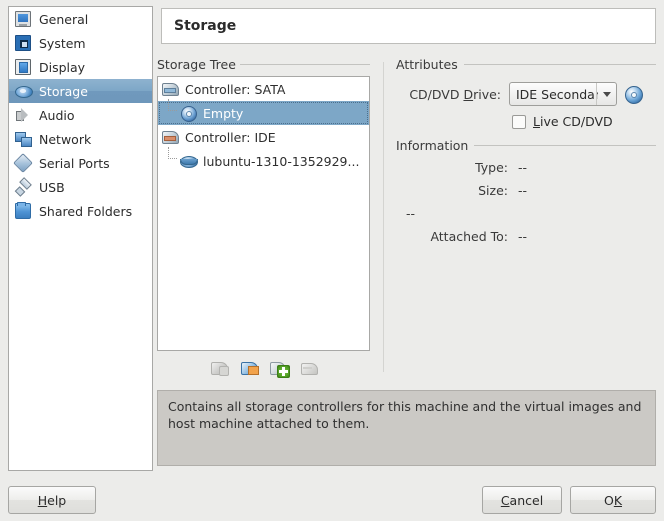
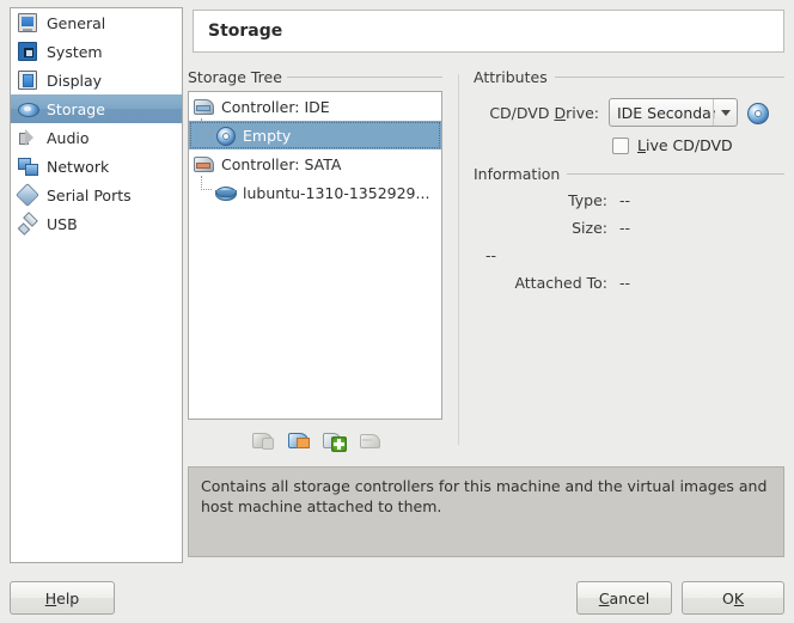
  General
  System
  Display
  Storage
  Audio
  Network
  Serial Ports
  USB
- Shared Folders
  Storage
  Storage Tree
- Controller: SATA
+ Controller: IDE
  Empty
- Controller: IDE
+ Controller: SATA
  lubuntu-1310-1352929...
  Attributes
  CD/DVD Drive:
  IDE Secondar
  Live CD/DVD
  Information
  Type:
  --
  Size:
  --
  --
  Attached To:
  --
  Contains all storage controllers for this machine and the virtual images and host machine attached to them.
  Help
  Cancel
  OK
